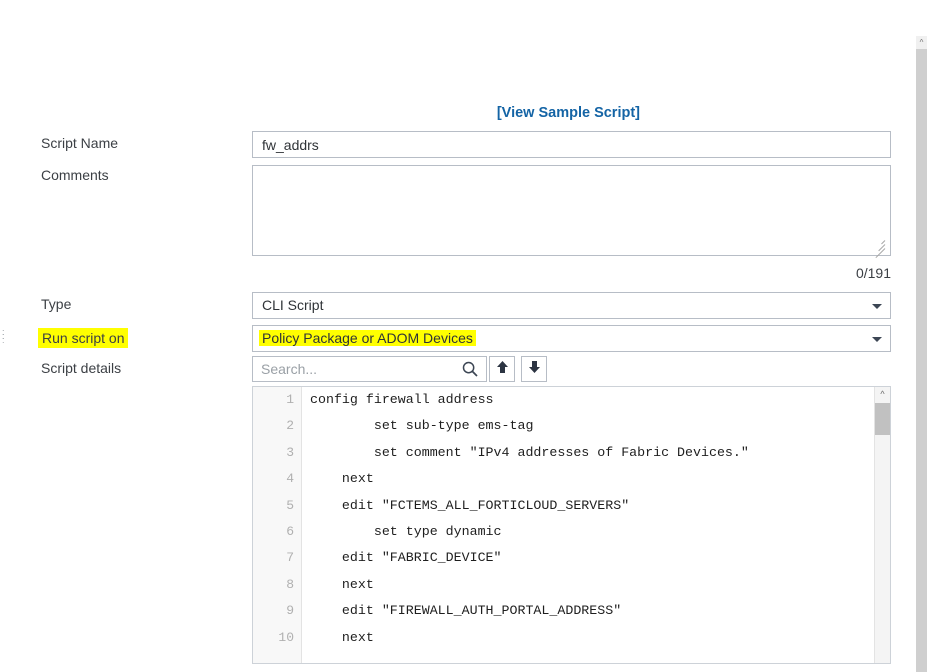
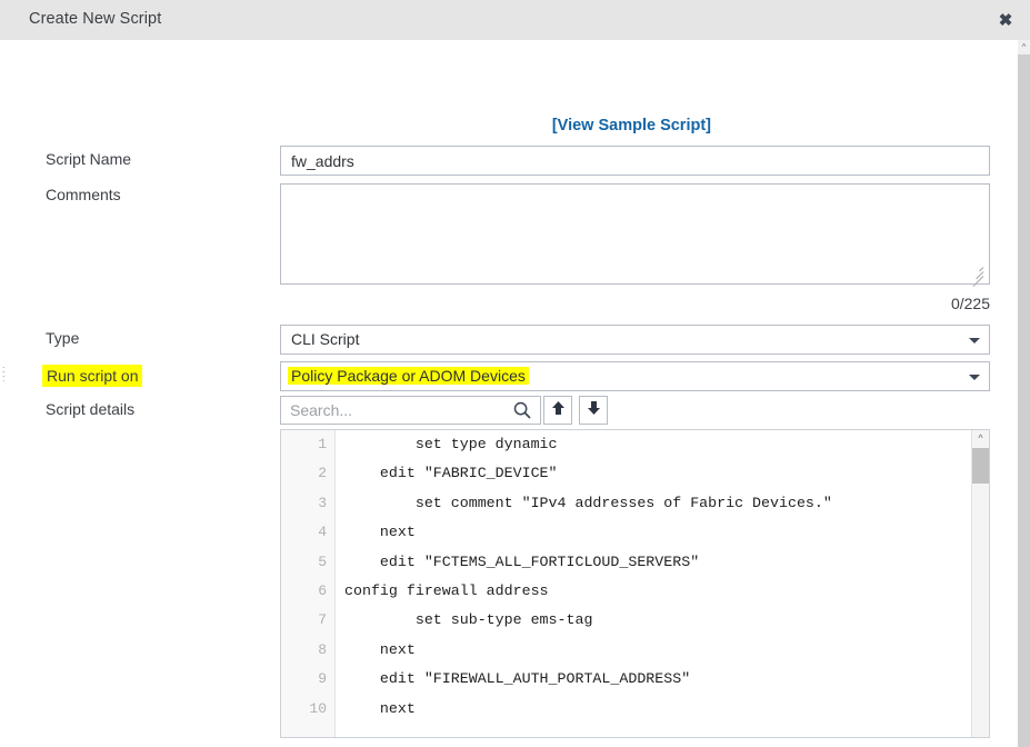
+ Create New Script
+ ✖
  [View Sample Script]
  Script Name
  fw_addrs
  Comments
- 0/191
+ 0/225
  Type
  CLI Script
  Run script on
  Policy Package or ADOM Devices
  Script details
  Search...
  1
  2
  3
  4
  5
  6
  7
  8
  9
  10
- config firewall address
+ set type dynamic
- set sub-type ems-tag
+ edit "FABRIC_DEVICE"
  set comment "IPv4 addresses of Fabric Devices."
  next
  edit "FCTEMS_ALL_FORTICLOUD_SERVERS"
- set type dynamic
+ config firewall address
- edit "FABRIC_DEVICE"
+ set sub-type ems-tag
  next
  edit "FIREWALL_AUTH_PORTAL_ADDRESS"
  next
  ^
  :
  :
  :
  ^
